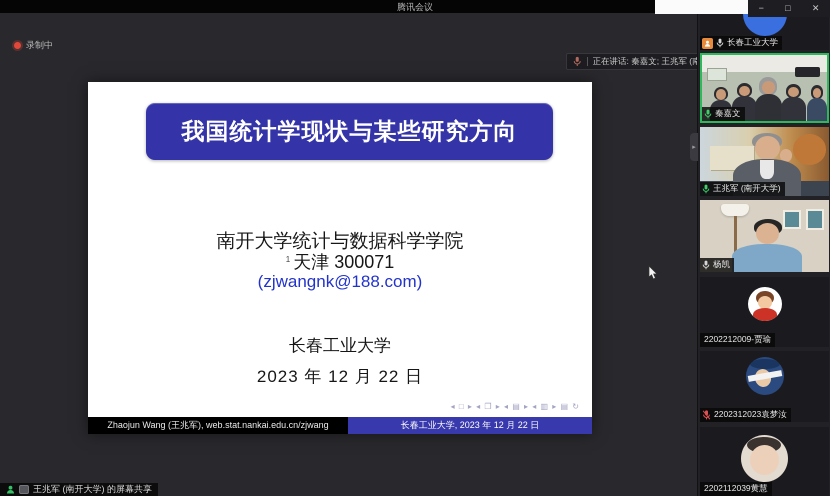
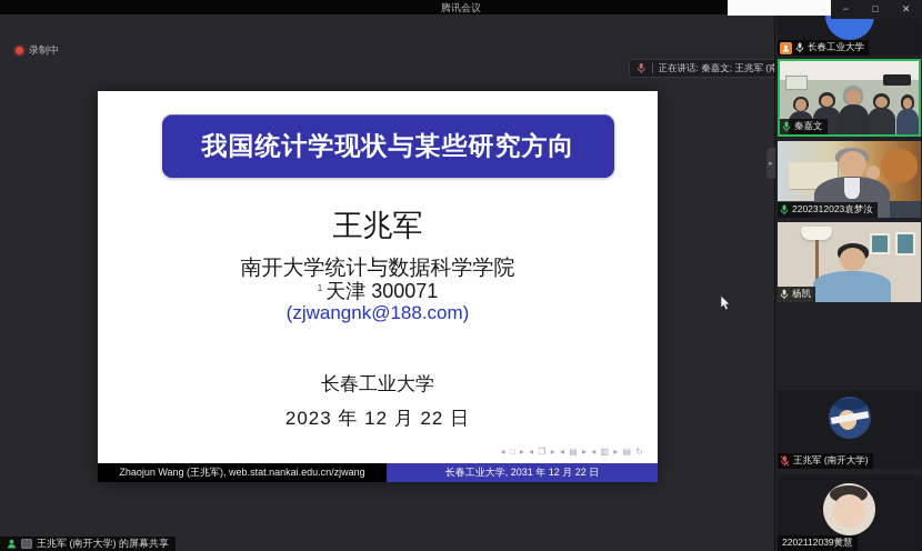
  腾讯会议
  −
  □
  ✕
  录制中
  正在讲话: 秦嘉文; 王兆军 (
  我国统计学现状与某些研究方向
+ 王兆军
  南开大学统计与数据科学学院
  1 天津 300071
  (zjwangnk@188.com)
  长春工业大学
  2023 年 12 月 22 日
  ◂ □ ▸ ◂ ❐ ▸ ◂ ▤ ▸ ◂ ▥ ▸ ▤ ↻
  Zhaojun Wang (王兆军), web.stat.nankai.edu.cn/zjwang
- 长春工业大学, 2023 年 12 月 22 日
+ 长春工业大学, 2031 年 12 月 22 日
  王兆军 (南开大学) 的屏幕共享
  长春工业大学
  秦嘉文
- 王兆军 (南开大学)
+ 2202312023袁梦汝
  杨凯
- 2202212009-贾瑜
- 2202312023袁梦汝
+ 王兆军 (南开大学)
  2202112039黄慧
